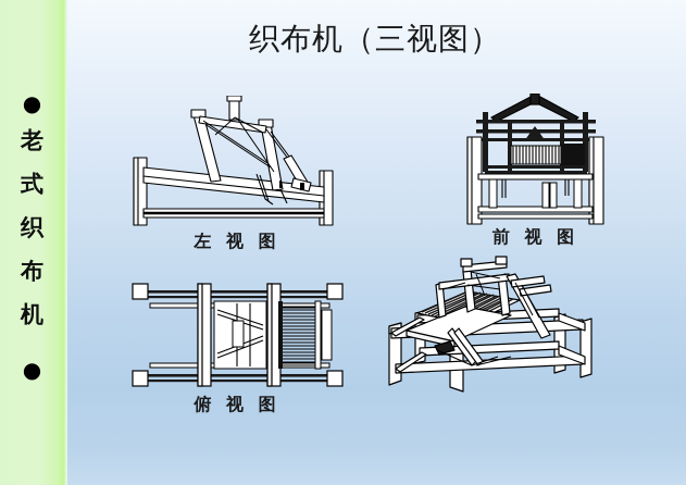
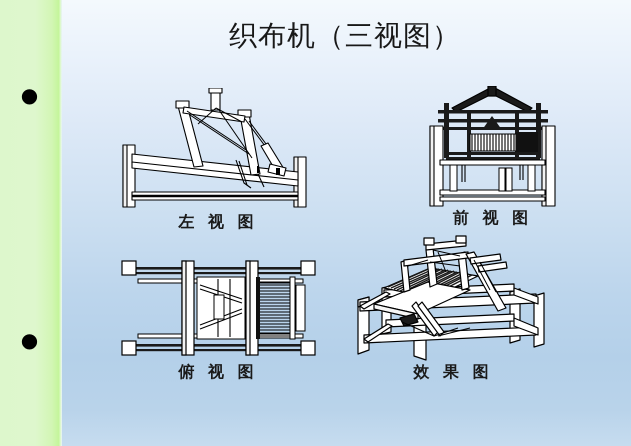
  ●
- 老
- 式
- 织
- 布
- 机
  ●
  织布机（三视图）
  左 视 图
  前 视 图
  俯 视 图
+ 效 果 图
